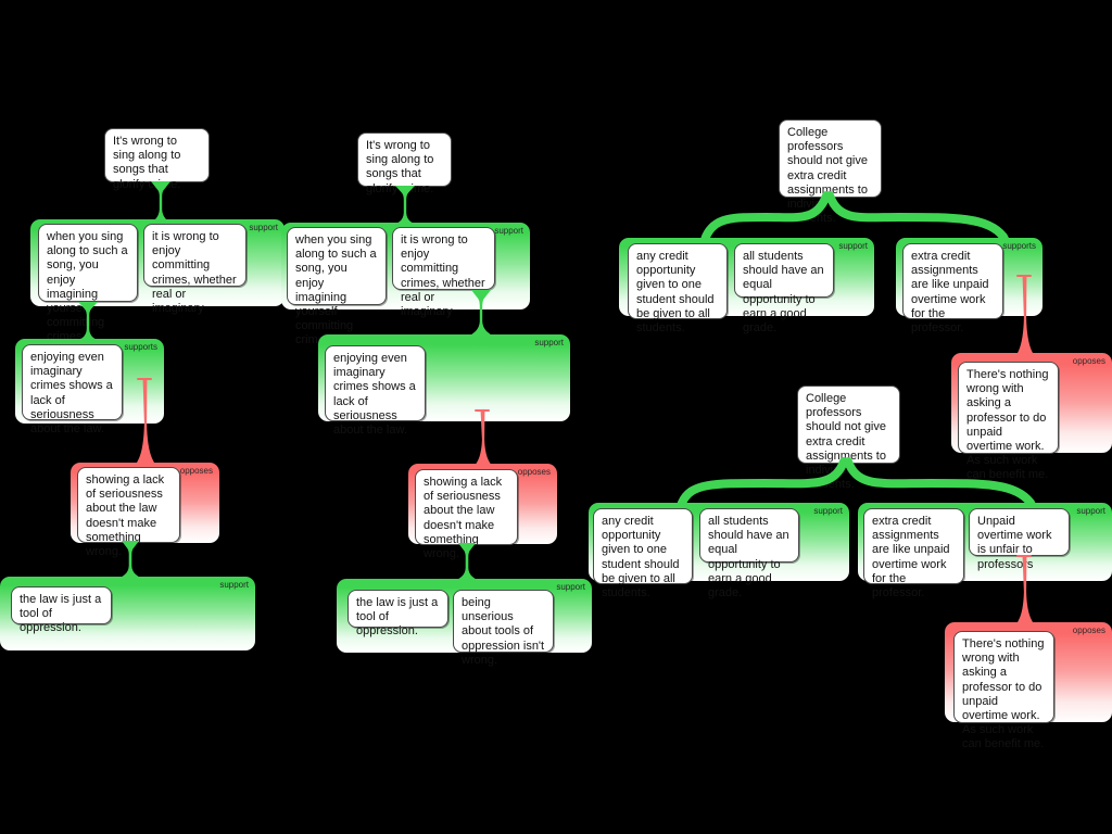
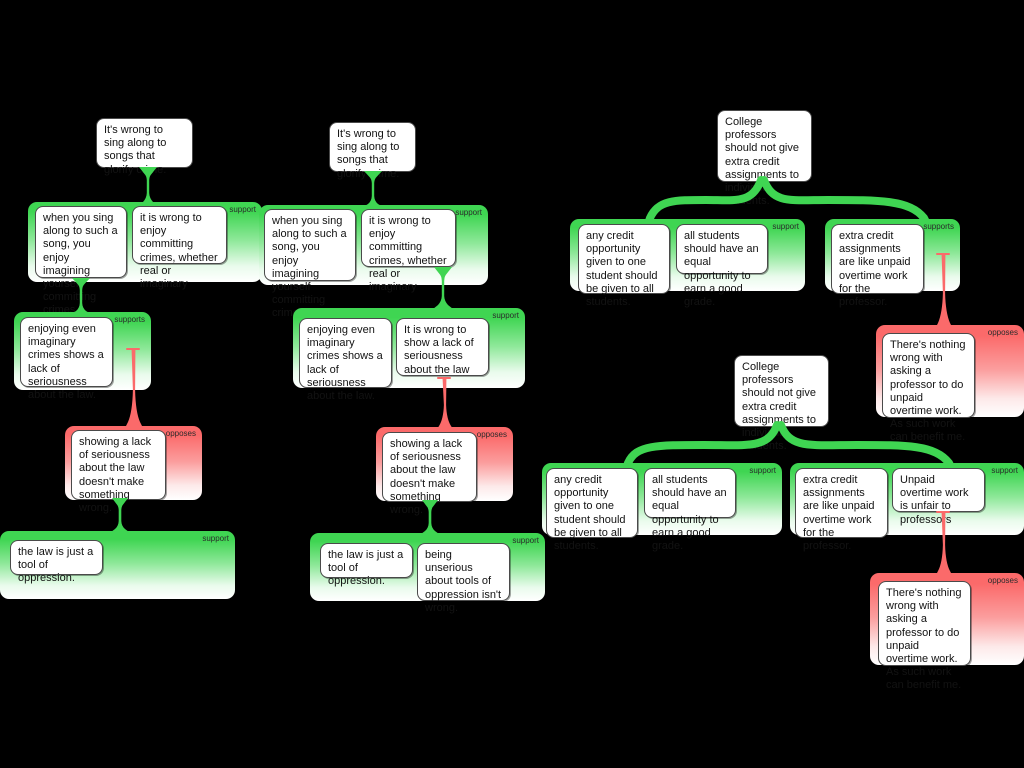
  It's wrong to sing along to songs that glorify ce.
  support
  when you sing along to such a song, you enjoy imagining yoursel commiting crimes
  it is wrong to enjoy committing crimes, whether real or imaginary
  supports
  enjoying even imaginary crimes shows a lack of seriousness about the law.
  opposes
  showing a lack of seriousness about the law doesn't make something
  support
  the law is just a tool of oppression.
  It's wrong to sing along to songs that glorifyime.
  support
  when you sing along to such a song, you enjoy imagining yourself
  it is wrong to enjoy committing crimes, whether real or imaginary
  support
  enjoying even imaginary crimes shows a lack of seriousness
+ It is wrong to show a lack of seriousness about the law
  opposes
  showing a lack of seriousness about the law doesn't make something
  support
  the law is just a tool of oppression.
  being unserious about tools of oppression isn't
  College professors should not give extra credit assignments to indivi ents.
  support
  any credit opportunity given to one student should be given to all
  all students should have an equal opportunity to earn a good
  supports
  extra credit assignments are like unpaid overtime work for the
  opposes
  There's nothing wrong with asking a professor to do unpaid overtime work. can benefit me.
  College professors should not give extra credit assignments to indivi ents.
  support
  any credit opportunity given to one student should be given to all
  all students should have an equal opportunity to earn a good
  support
  extra credit assignments are like unpaid overtime work for the
  Unpaid overtime work is unfair to professos
  opposes
  There's nothing wrong with asking a professor to do unpaid overtime work.
